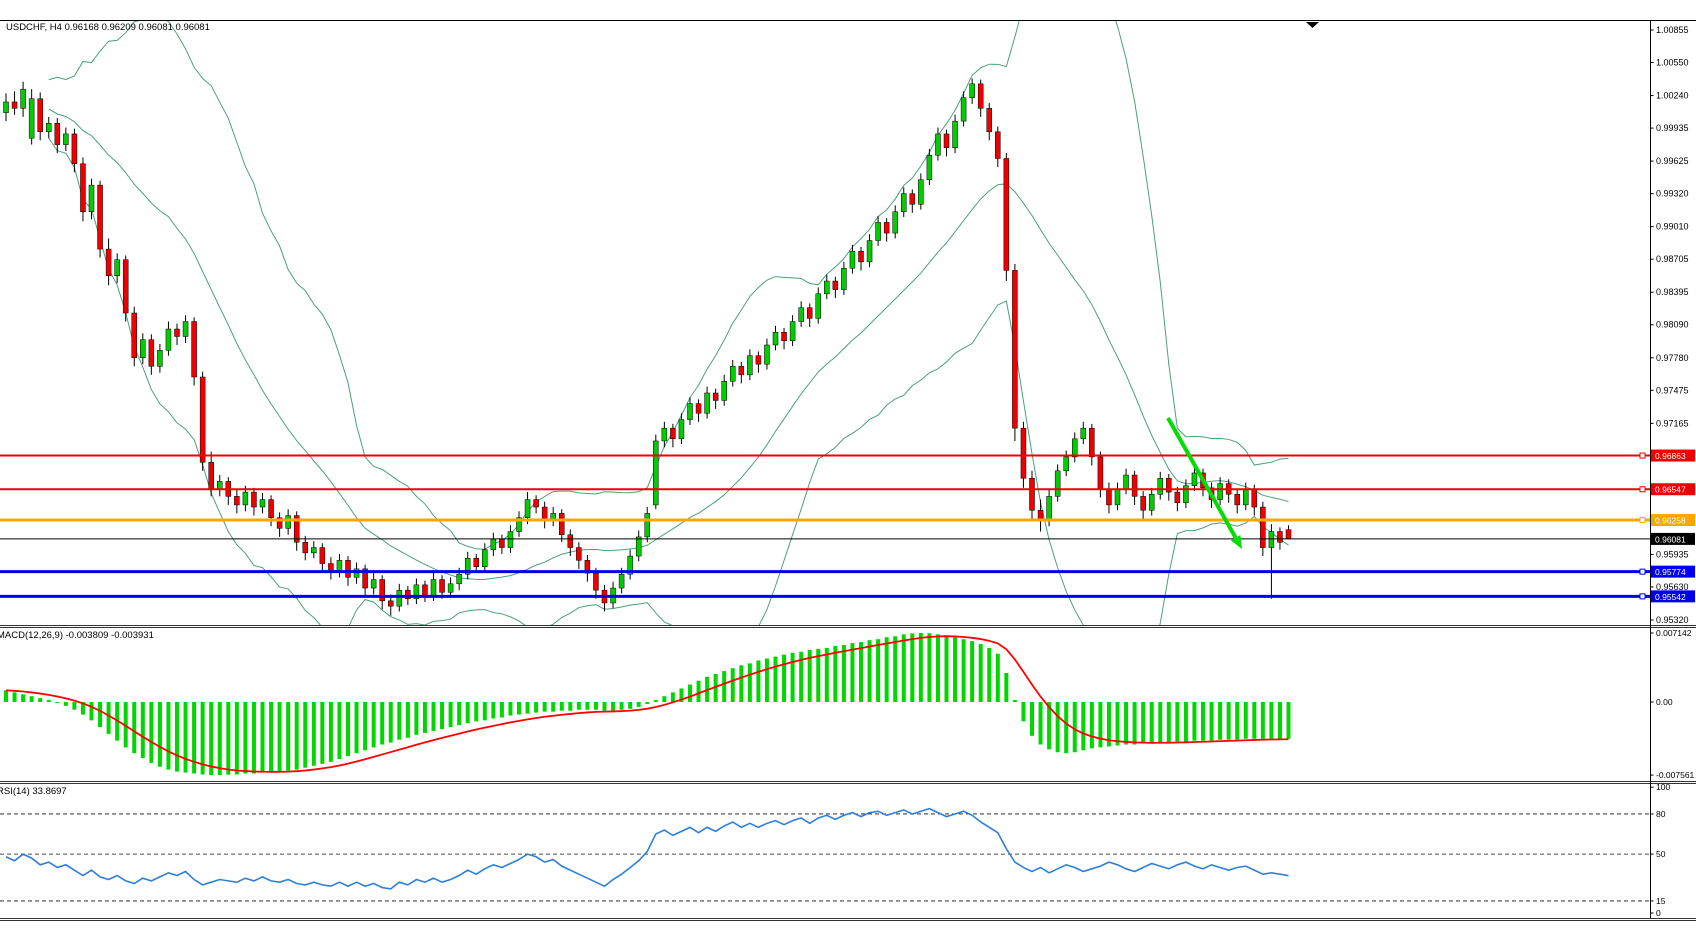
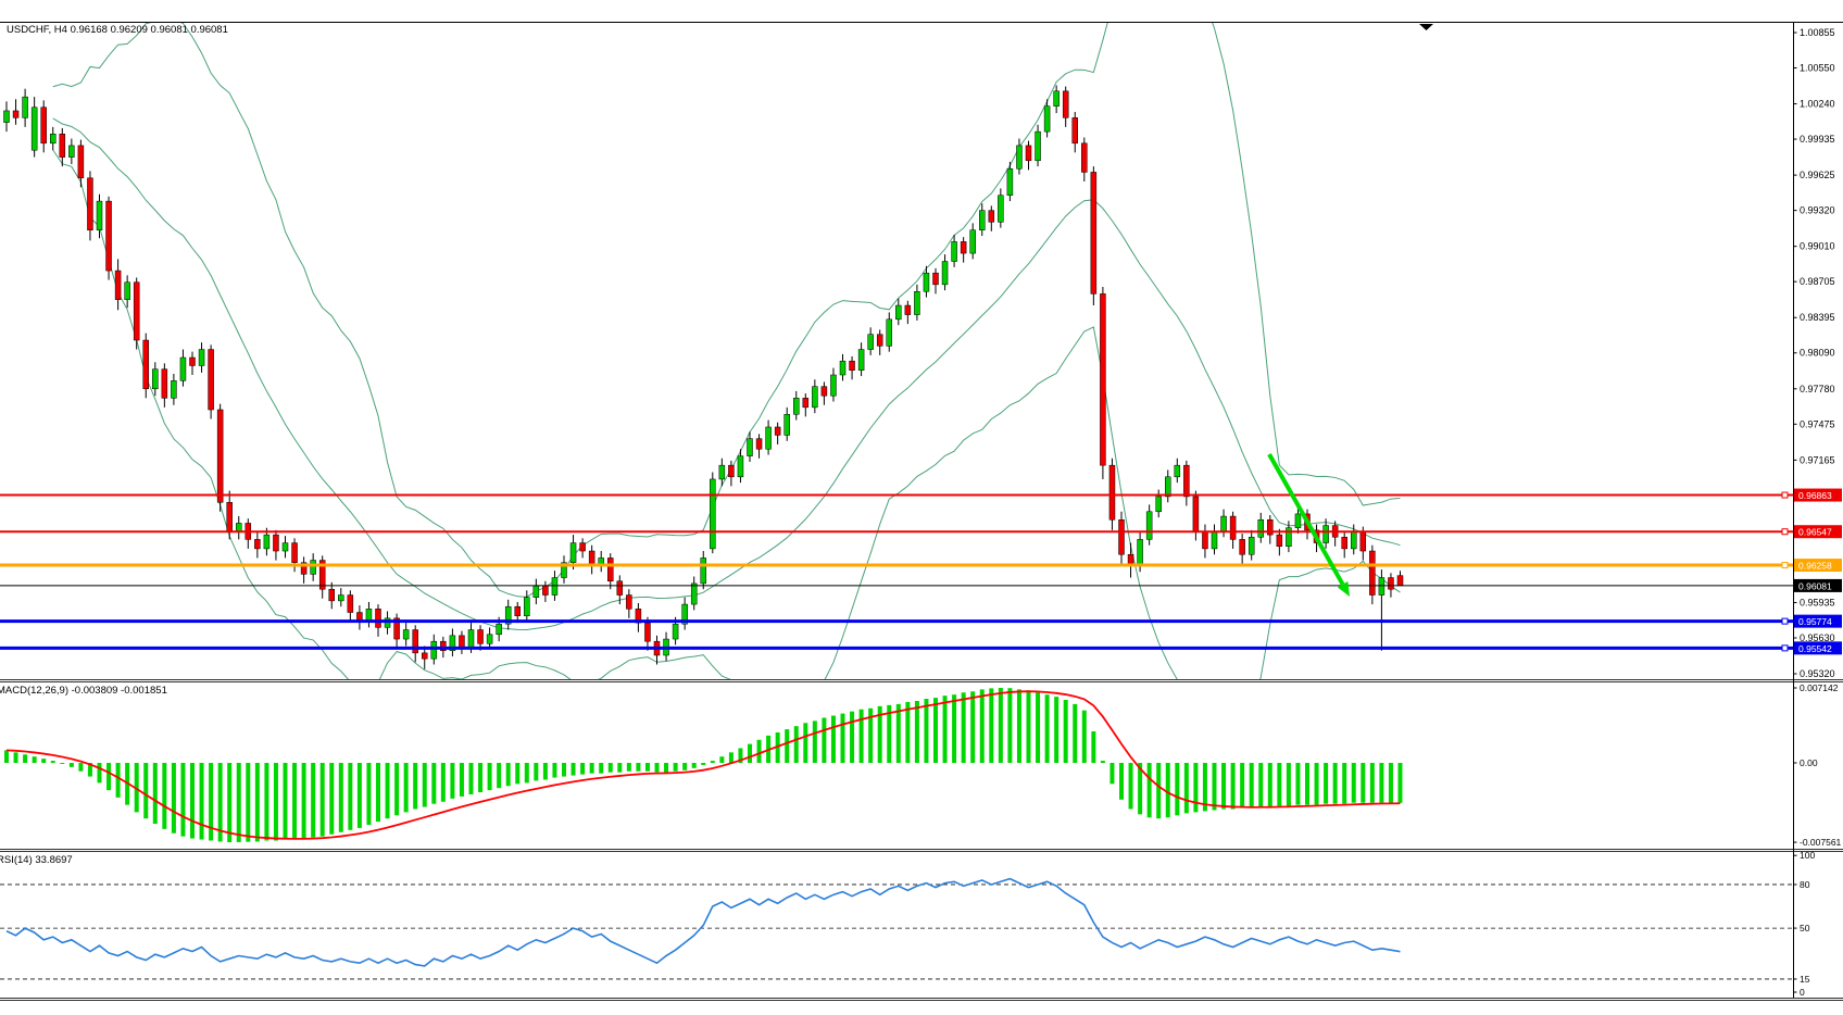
  0.96863
  0.96547
  0.96258
  0.96081
  0.95774
  0.95542
  1.00855
  1.00550
  1.00240
  0.99935
  0.99625
  0.99320
  0.99010
  0.98705
  0.98395
  0.98090
  0.97780
  0.97475
  0.97165
  0.95935
  0.95630
  0.95320
  0.007142
  0.00
  -0.007561
  100
  80
  50
  15
  0
  USDCHF, H4 0.96168 0.96209 0.96081 0.96081
- MACD(12,26,9) -0.003809 -0.003931
+ MACD(12,26,9) -0.003809 -0.001851
  RSI(14) 33.8697
